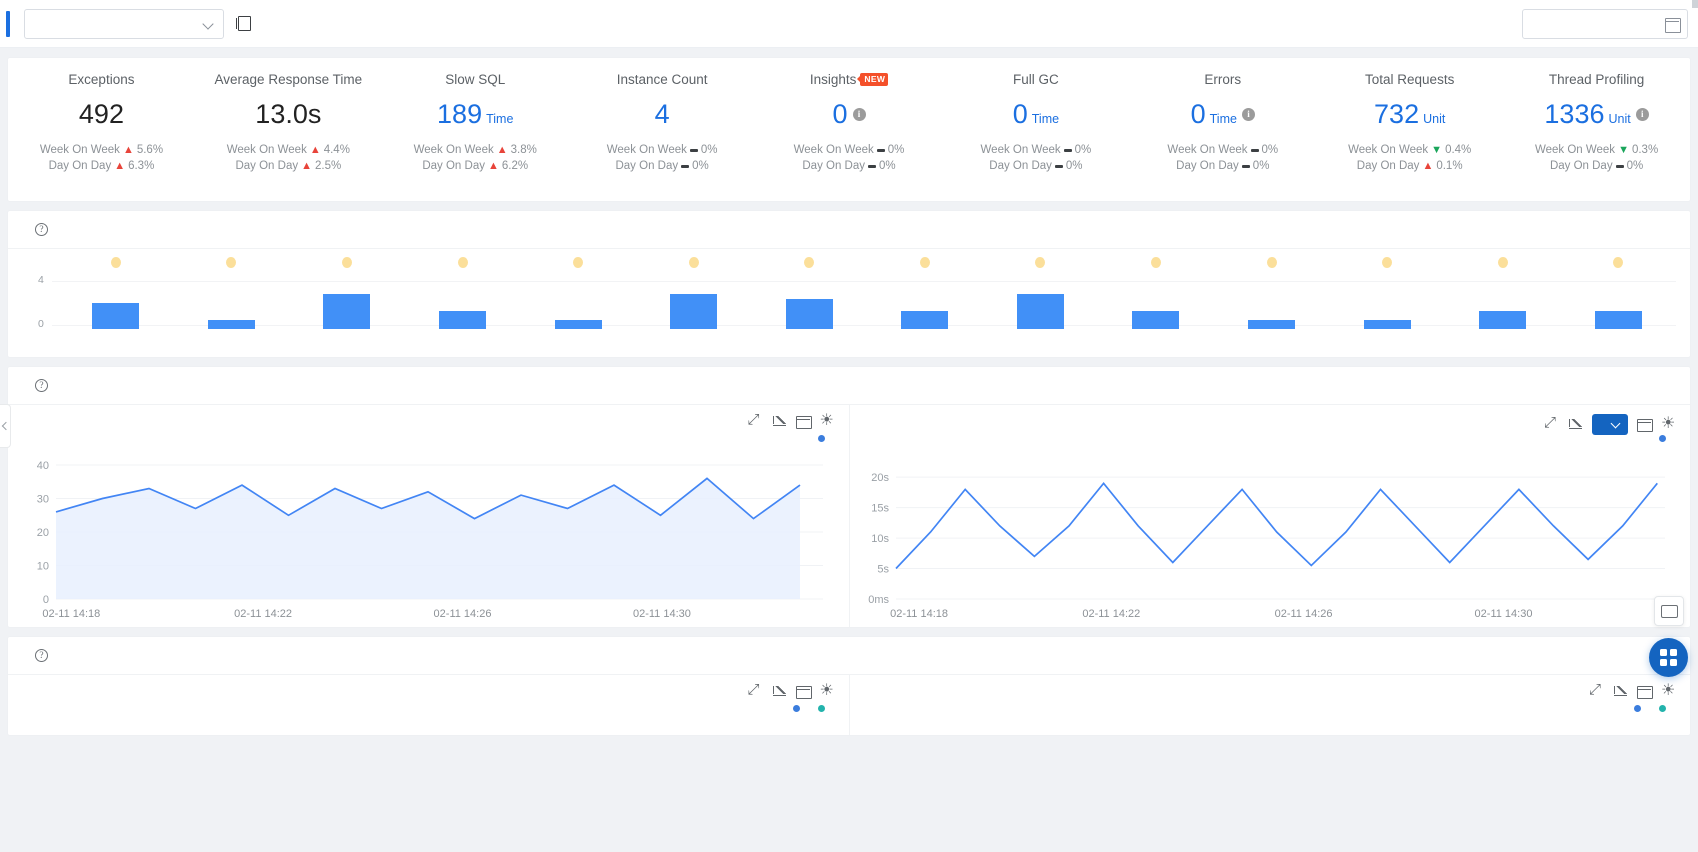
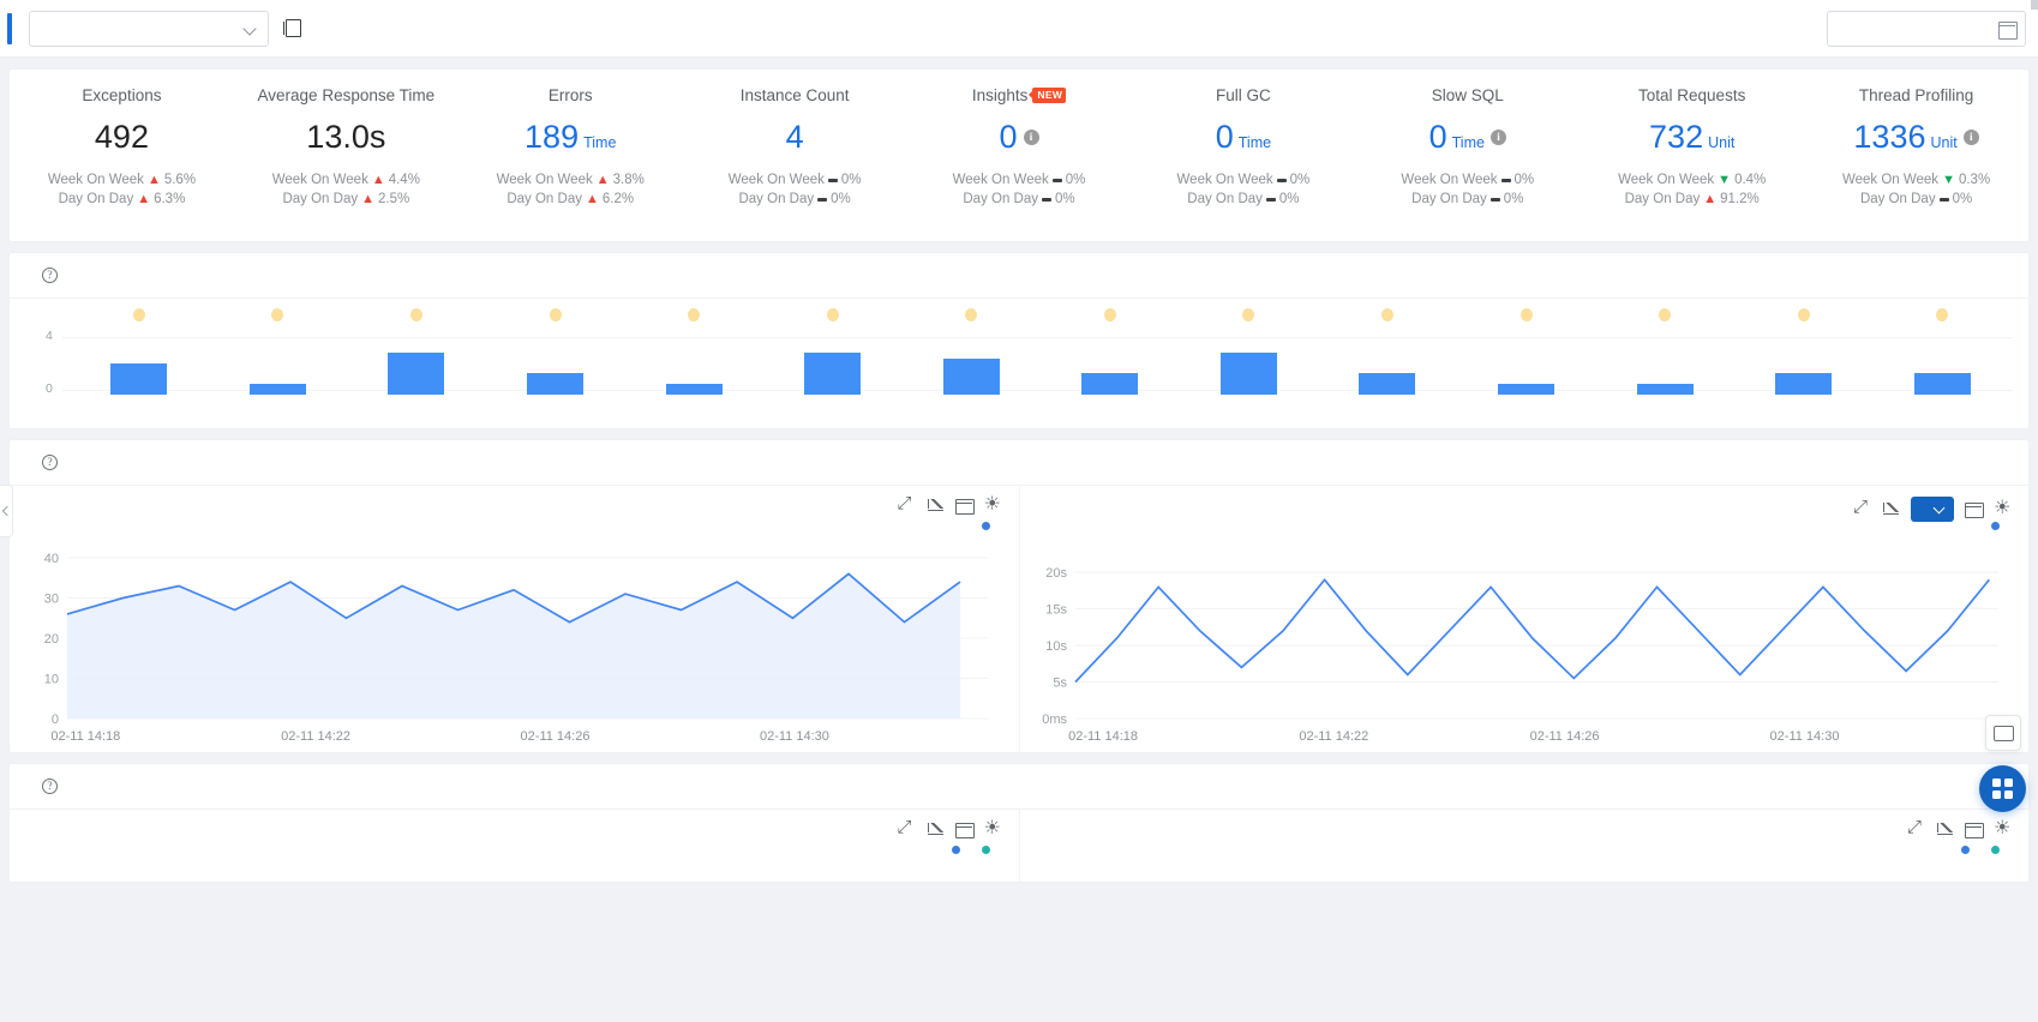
  Exceptions
  492
  Week On Week
  ▲
  5.6%
  Day On Day
  ▲
  6.3%
  Average Response Time
  13.0s
  Week On Week
  ▲
  4.4%
  Day On Day
  ▲
  2.5%
- Slow SQL
+ Errors
  189
  Time
  Week On Week
  ▲
  3.8%
  Day On Day
  ▲
  6.2%
  Instance Count
  4
  Week On Week
  0%
  Day On Day
  0%
  Insights
  NEW
  0
  i
  Week On Week
  0%
  Day On Day
  0%
  Full GC
  0
  Time
  Week On Week
  0%
  Day On Day
  0%
- Errors
+ Slow SQL
  0
  Time
  i
  Week On Week
  0%
  Day On Day
  0%
  Total Requests
  732
  Unit
  Week On Week
  ▼
  0.4%
  Day On Day
  ▲
- 0.1%
+ 91.2%
  Thread Profiling
  1336
  Unit
  i
  Week On Week
  ▼
  0.3%
  Day On Day
  0%
  ?
  4
  0
  ?
  0
  10
  20
  30
  40
  02-11 14:18
  02-11 14:22
  02-11 14:26
  02-11 14:30
  0ms
  5s
  10s
  15s
  20s
  02-11 14:18
  02-11 14:22
  02-11 14:26
  02-11 14:30
  ?
